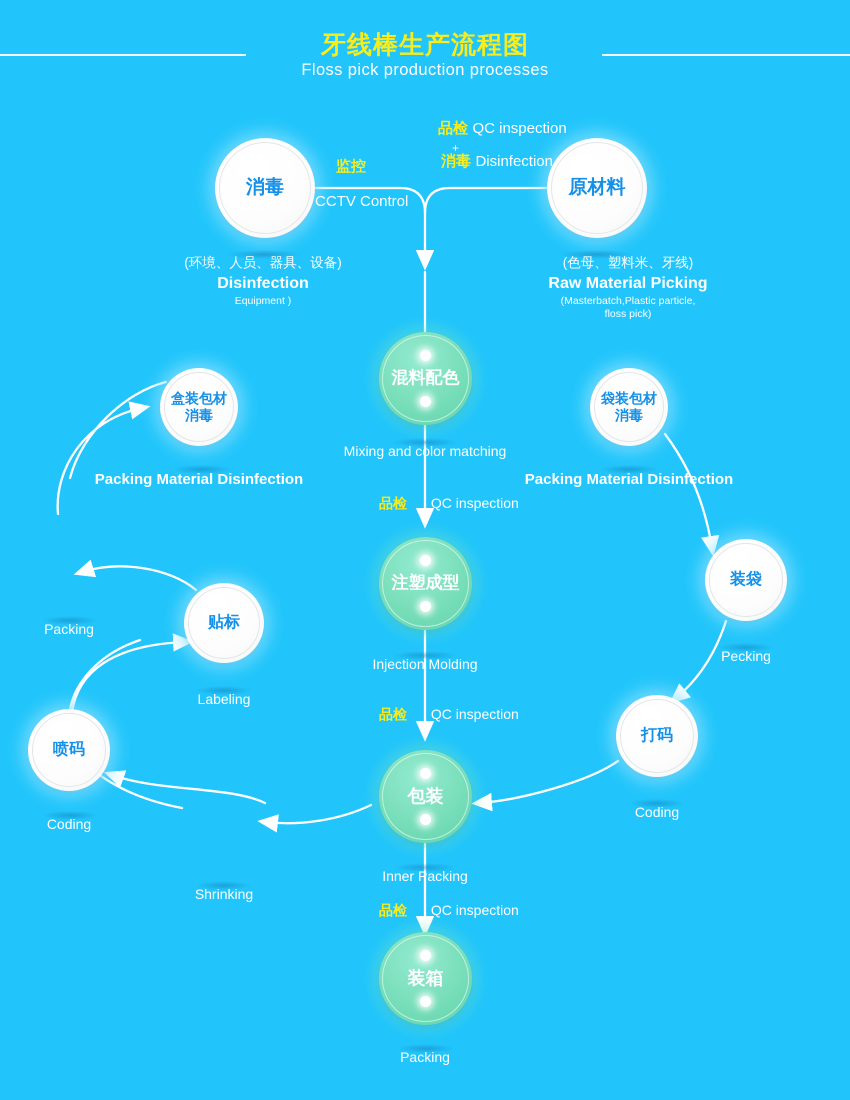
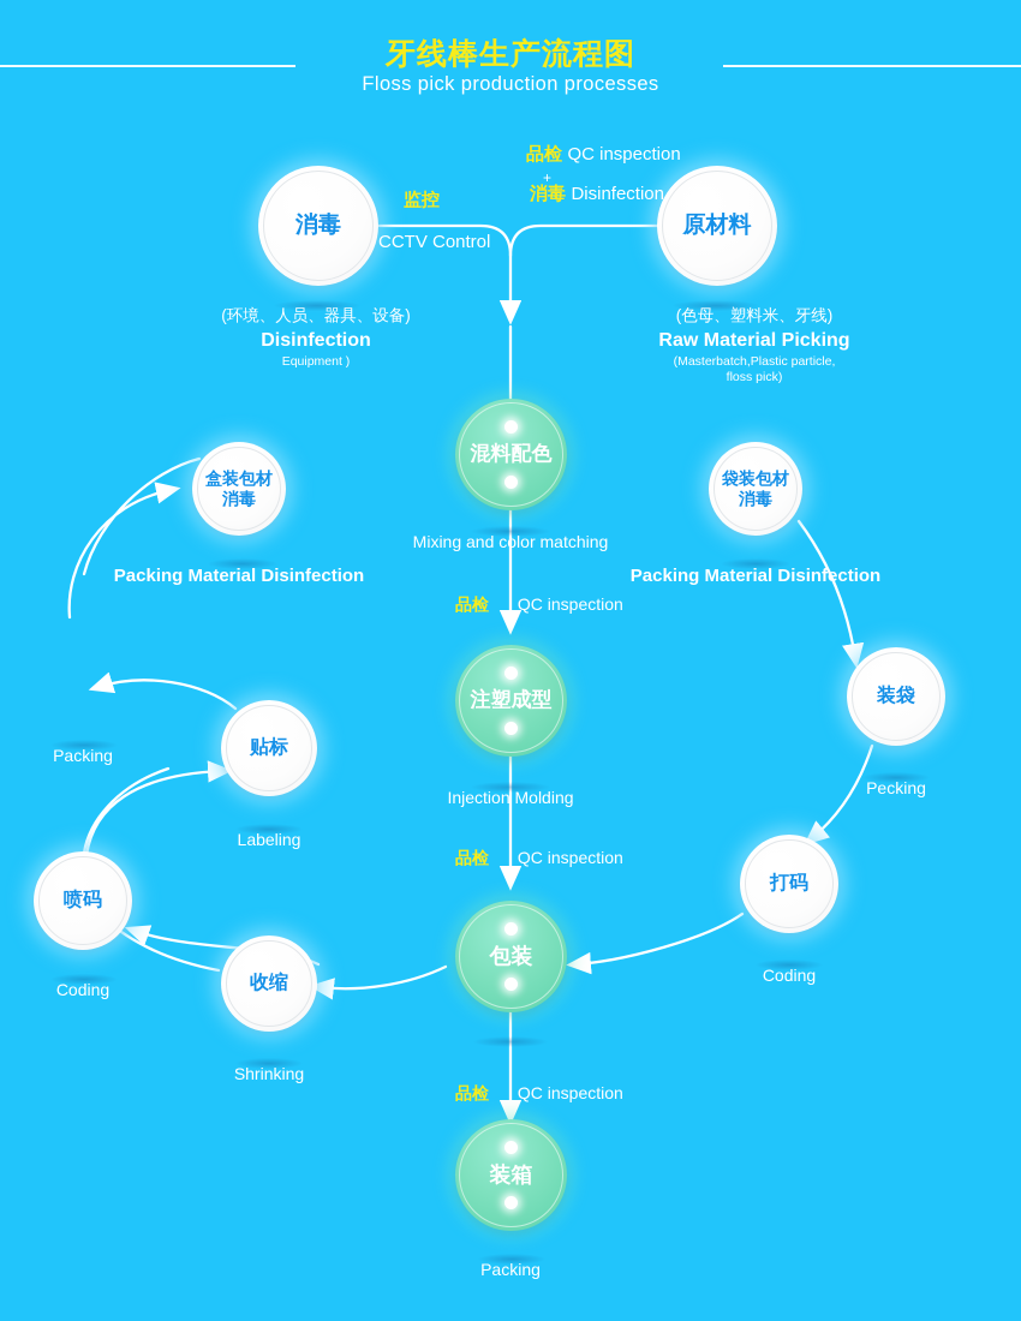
  牙线棒生产流程图
  Floss pick production processes
  消毒
  原材料
  混料配色
  注塑成型
  包装
  装箱
  盒装包材
  消毒
  袋装包材
  消毒
  贴标
  喷码
+ 收缩
  装袋
  打码
  监控
  CCTV Control
  品检 QC inspection
  +
  消毒 Disinfection
  (环境、人员、器具、设备)
  Disinfection
  Equipment )
  (色母、塑料米、牙线)
  Raw Material Picking
  (Masterbatch,Plastic particle,
  floss pick)
  Mixing and color matching
  品检 QC inspection
  Injection Molding
  品检 QC inspection
- Inner Packing
  品检 QC inspection
  Packing
  Packing Material Disinfection
  Packing Material Disinfection
  Packing
  Labeling
  Coding
  Shrinking
  Pecking
  Coding
